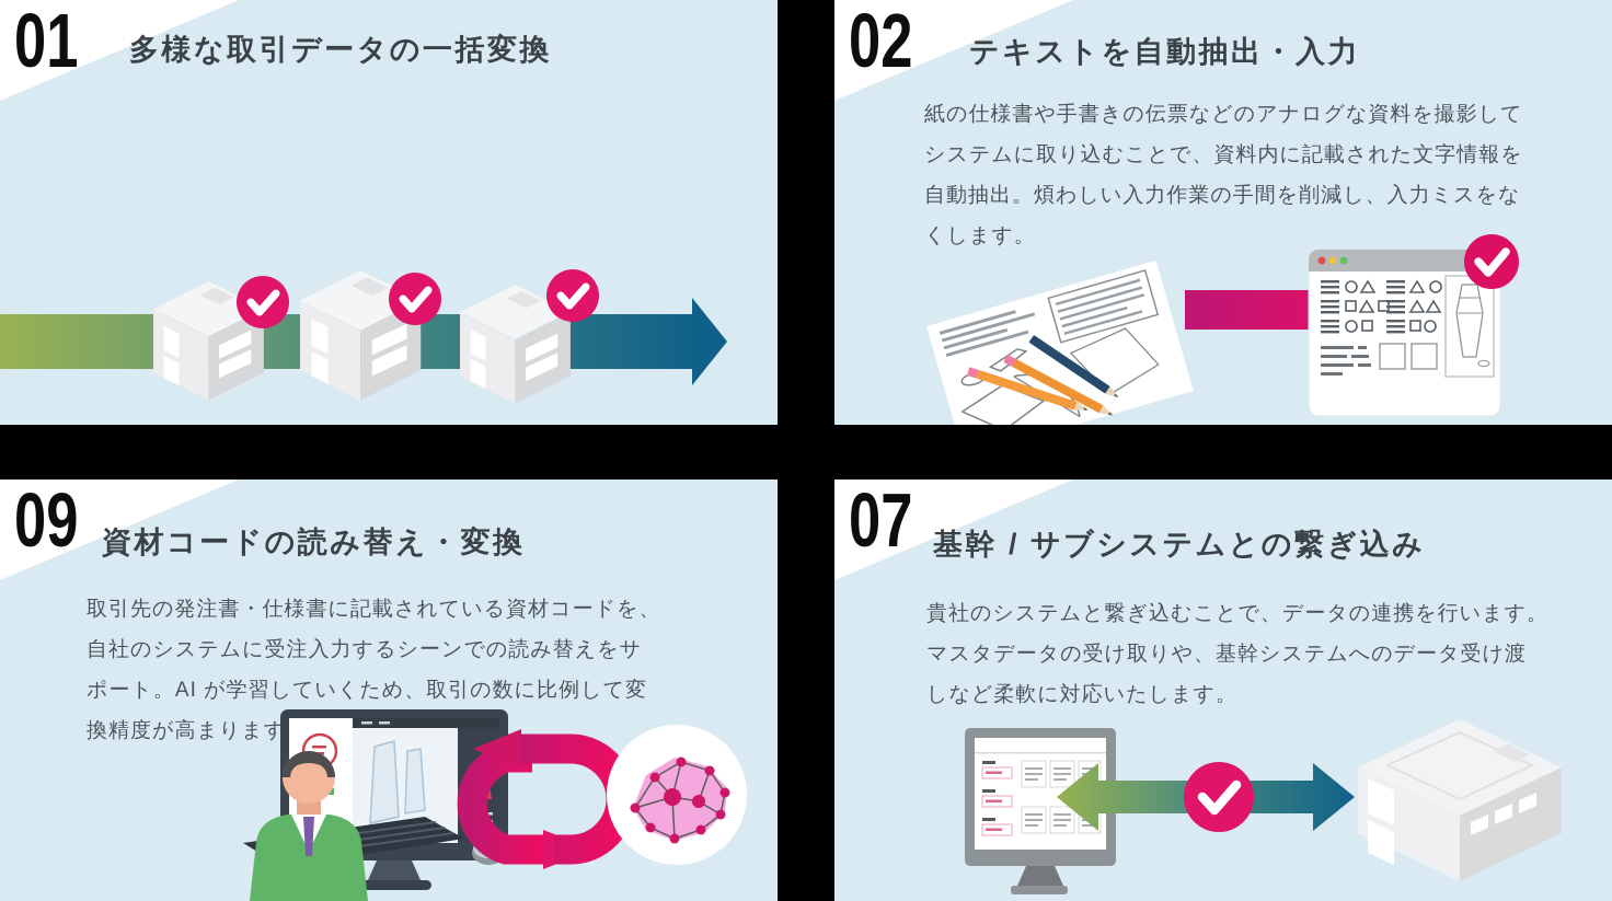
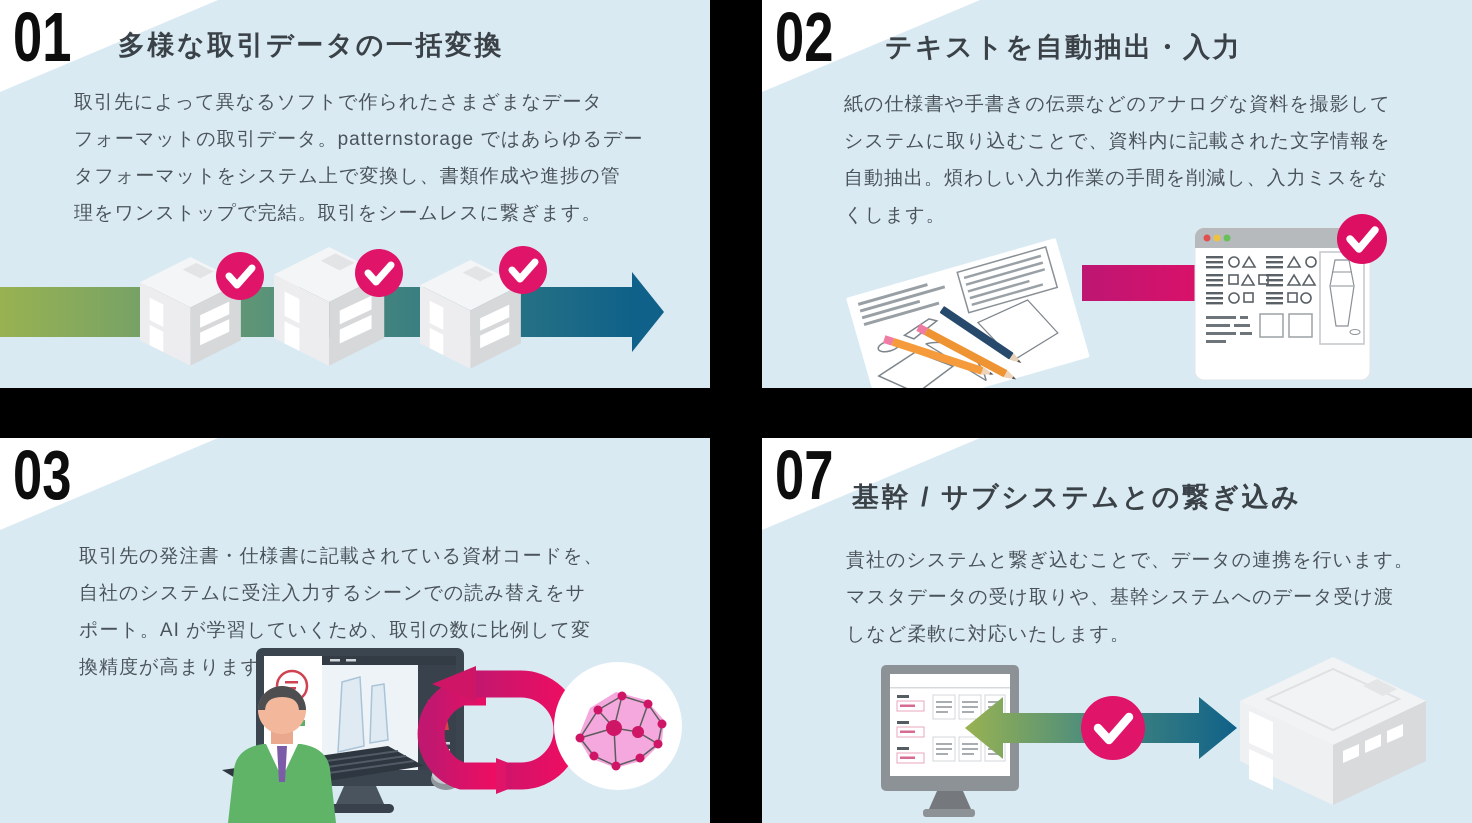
  01
  多様な取引データの一括変換
+ 取引先によって異なるソフトで作られたさまざまなデータ
+ フォーマットの取引データ。patternstorage ではあらゆるデー
+ タフォーマットをシステム上で変換し、書類作成や進捗の管
+ 理をワンストップで完結。取引をシームレスに繋ぎます。
  02
  テキストを自動抽出・入力
  紙の仕様書や手書きの伝票などのアナログな資料を撮影して
  システムに取り込むことで、資料内に記載された文字情報を
  自動抽出。煩わしい入力作業の手間を削減し、入力ミスをな
  くします。
- 09
+ 03
- 資材コードの読み替え・変換
  取引先の発注書・仕様書に記載されている資材コードを、
  自社のシステムに受注入力するシーンでの読み替えをサ
  ポート。AI が学習していくため、取引の数に比例して変
  換精度が高まります
  07
  基幹 / サブシステムとの繋ぎ込み
  貴社のシステムと繋ぎ込むことで、データの連携を行います。
  マスタデータの受け取りや、基幹システムへのデータ受け渡
  しなど柔軟に対応いたします。
